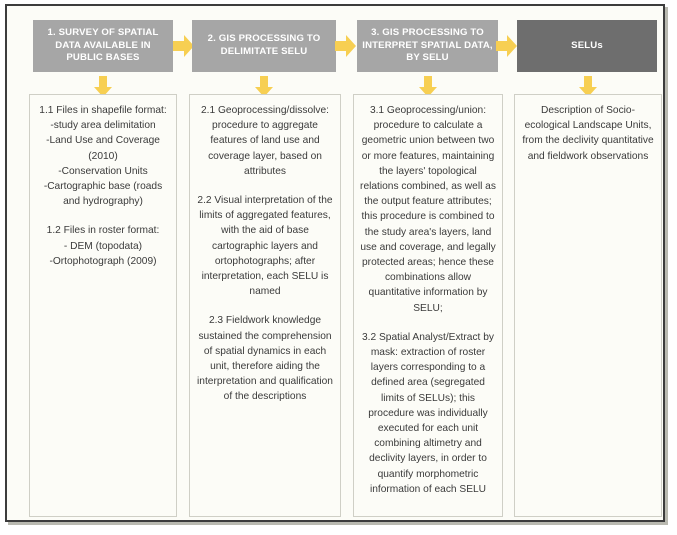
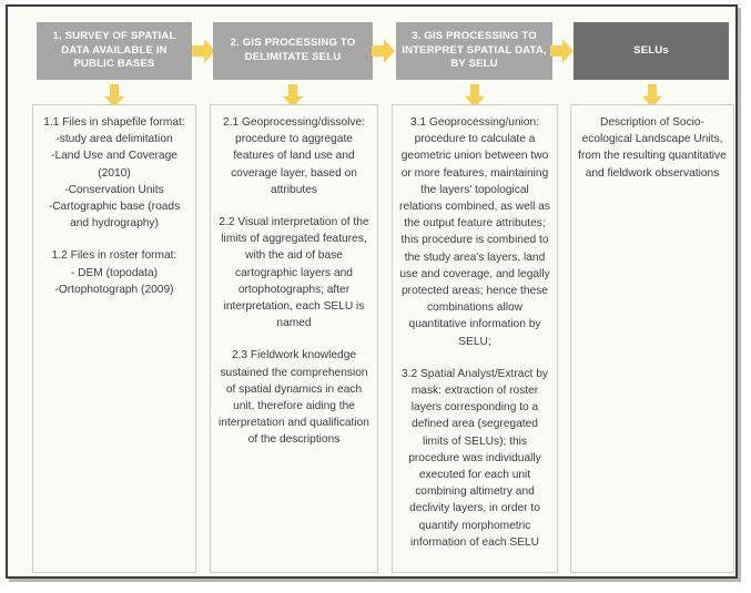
  1. SURVEY OF SPATIAL DATA AVAILABLE IN PUBLIC BASES
  2. GIS PROCESSING TO DELIMITATE SELU
  3. GIS PROCESSING TO INTERPRET SPATIAL DATA, BY SELU
  SELUs
  1.1 Files in shapefile format:
  -study area delimitation
  -Land Use and Coverage (2010)
  -Conservation Units
  -Cartographic base (roads and hydrography)
  1.2 Files in roster format:
  - DEM (topodata)
  -Ortophotograph (2009)
  2.1 Geoprocessing/dissolve: procedure to aggregate features of land use and coverage layer, based on attributes
  2.2 Visual interpretation of the limits of aggregated features, with the aid of base cartographic layers and ortophotographs; after interpretation, each SELU is named
  2.3 Fieldwork knowledge sustained the comprehension of spatial dynamics in each unit, therefore aiding the interpretation and qualification of the descriptions
  3.1 Geoprocessing/union: procedure to calculate a geometric union between two or more features, maintaining the layers' topological relations combined, as well as the output feature attributes; this procedure is combined to the study area's layers, land use and coverage, and legally protected areas; hence these combinations allow quantitative information by SELU;
  3.2 Spatial Analyst/Extract by mask: extraction of roster layers corresponding to a defined area (segregated limits of SELUs); this procedure was individually executed for each unit combining altimetry and declivity layers, in order to quantify morphometric information of each SELU
- Description of Socio-ecological Landscape Units, from the declivity quantitative and fieldwork observations
+ Description of Socio-ecological Landscape Units, from the resulting quantitative and fieldwork observations
